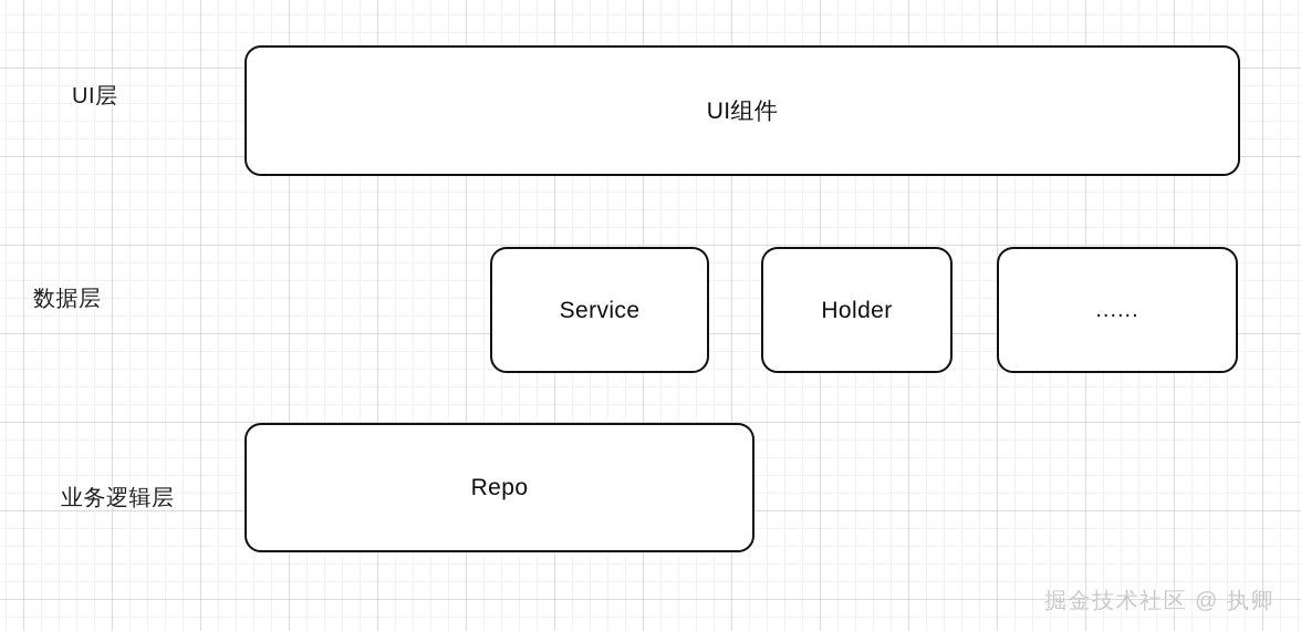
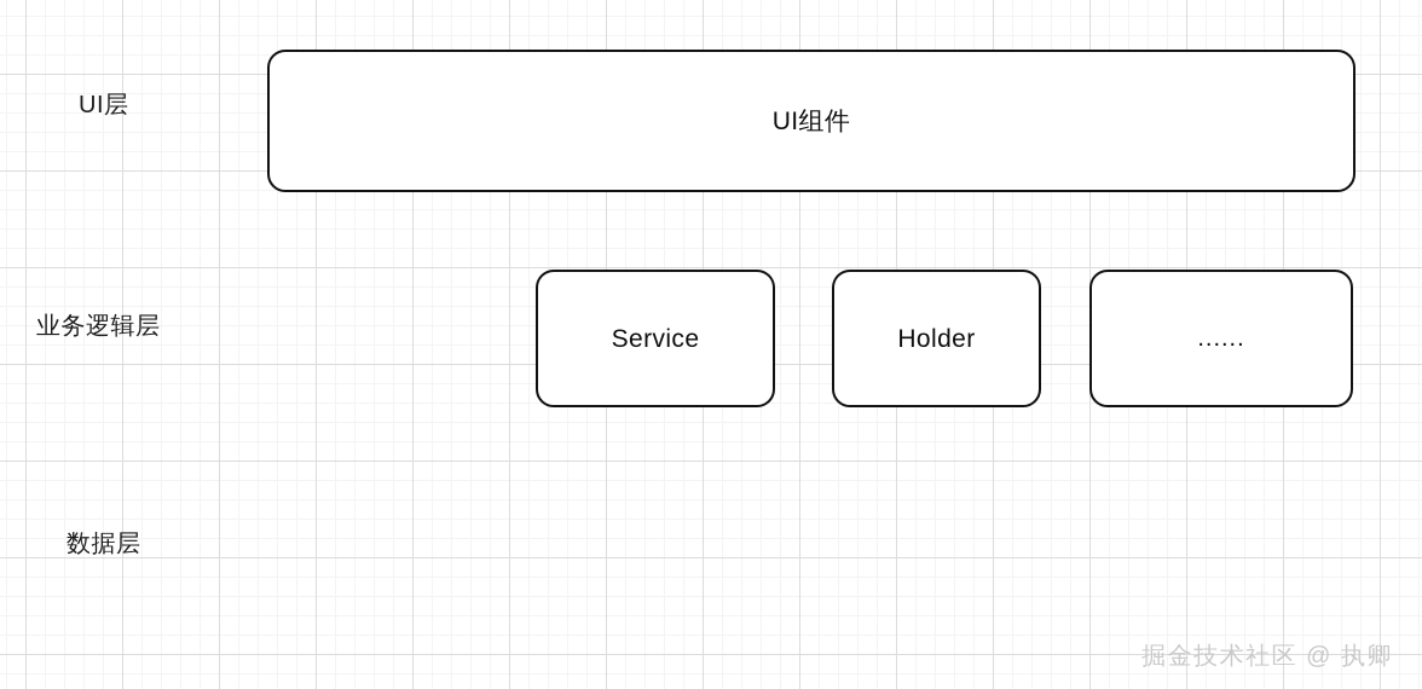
  UI层
  UI组件
- 数据层
+ 业务逻辑层
  Service
  Holder
  ......
- 业务逻辑层
+ 数据层
- Repo
  掘金技术社区 @ 执卿
